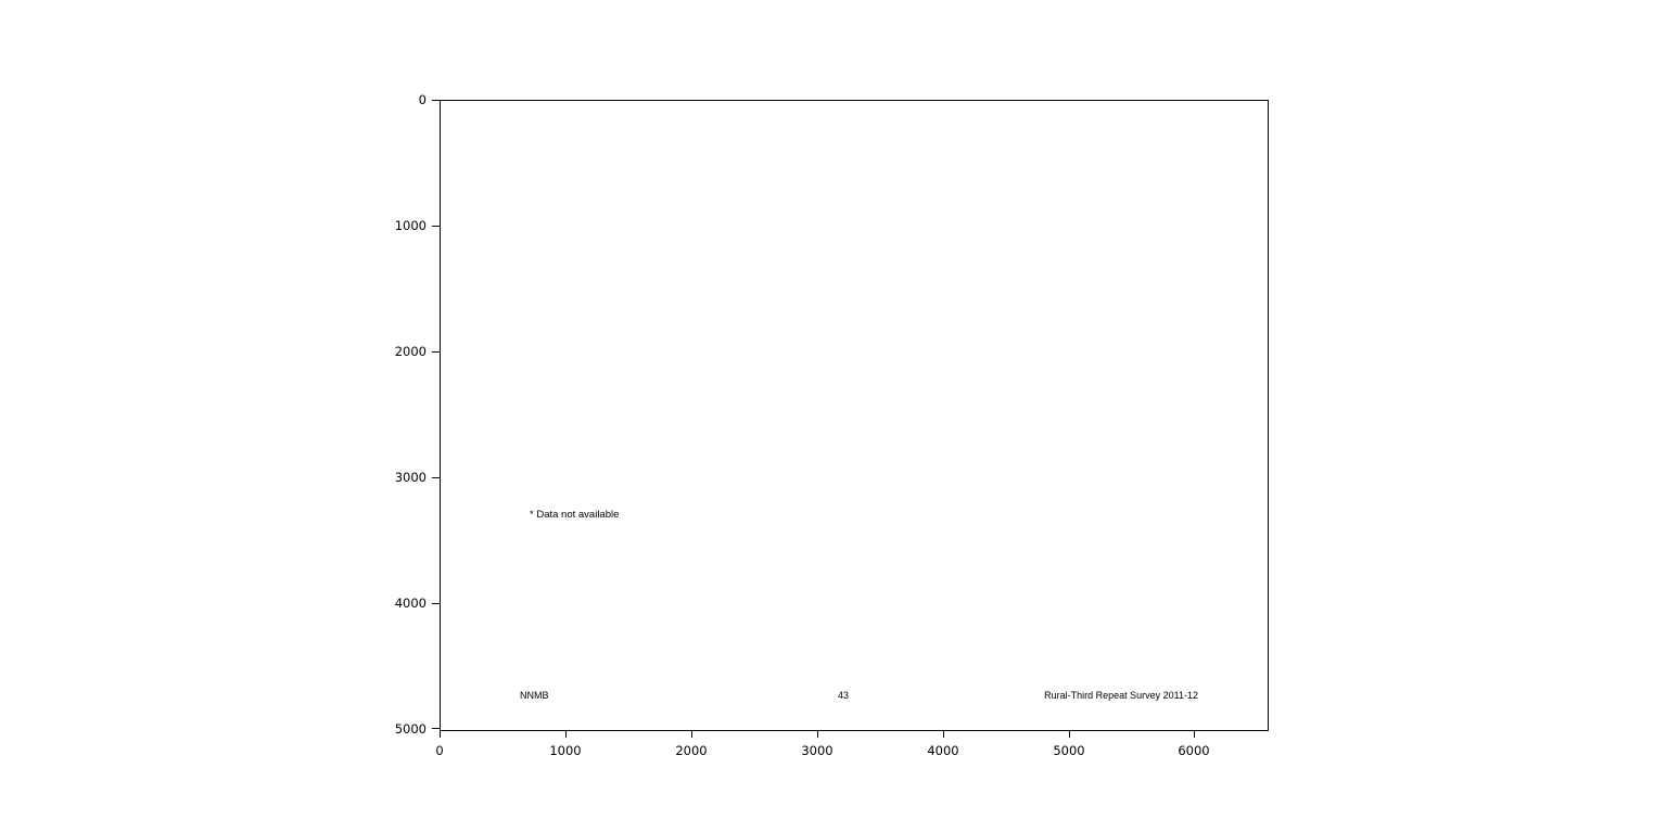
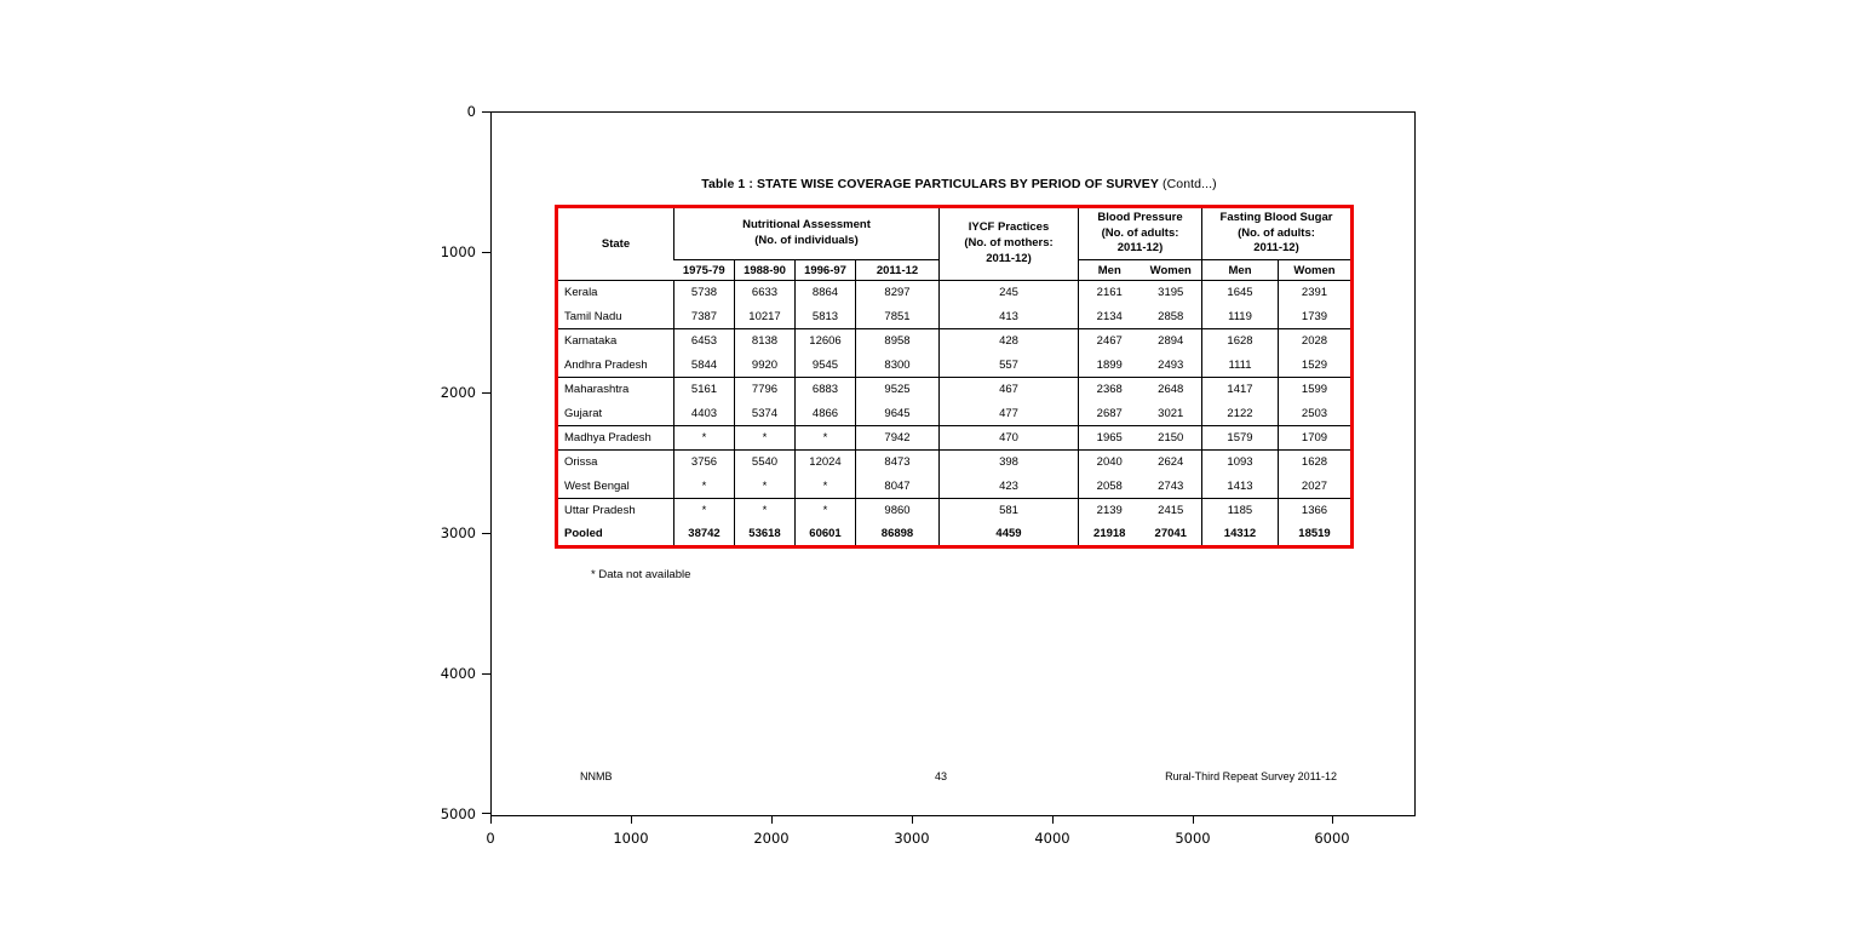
  0
  1000
  2000
  3000
  4000
  5000
  0
  1000
  2000
  3000
  4000
  5000
  6000
+ Table 1 : STATE WISE COVERAGE PARTICULARS BY PERIOD OF SURVEY (Contd...)
+ State	Nutritional Assessment (No. of individuals)	IYCF Practices (No. of mothers: 2011-12)	Blood Pressure (No. of adults: 2011-12)	Fasting Blood Sugar (No. of adults: 2011-12)
+ 1975-79	1988-90	1996-97	2011-12	Men	Women	Men	Women
+ Kerala	5738	6633	8864	8297	245	2161	3195	1645	2391
+ Tamil Nadu	7387	10217	5813	7851	413	2134	2858	1119	1739
+ Karnataka	6453	8138	12606	8958	428	2467	2894	1628	2028
+ Andhra Pradesh	5844	9920	9545	8300	557	1899	2493	1111	1529
+ Maharashtra	5161	7796	6883	9525	467	2368	2648	1417	1599
+ Gujarat	4403	5374	4866	9645	477	2687	3021	2122	2503
+ Madhya Pradesh	*	*	*	7942	470	1965	2150	1579	1709
+ Orissa	3756	5540	12024	8473	398	2040	2624	1093	1628
+ West Bengal	*	*	*	8047	423	2058	2743	1413	2027
+ Uttar Pradesh	*	*	*	9860	581	2139	2415	1185	1366
+ Pooled	38742	53618	60601	86898	4459	21918	27041	14312	18519
  * Data not available
  NNMB
  43
  Rural-Third Repeat Survey 2011-12
